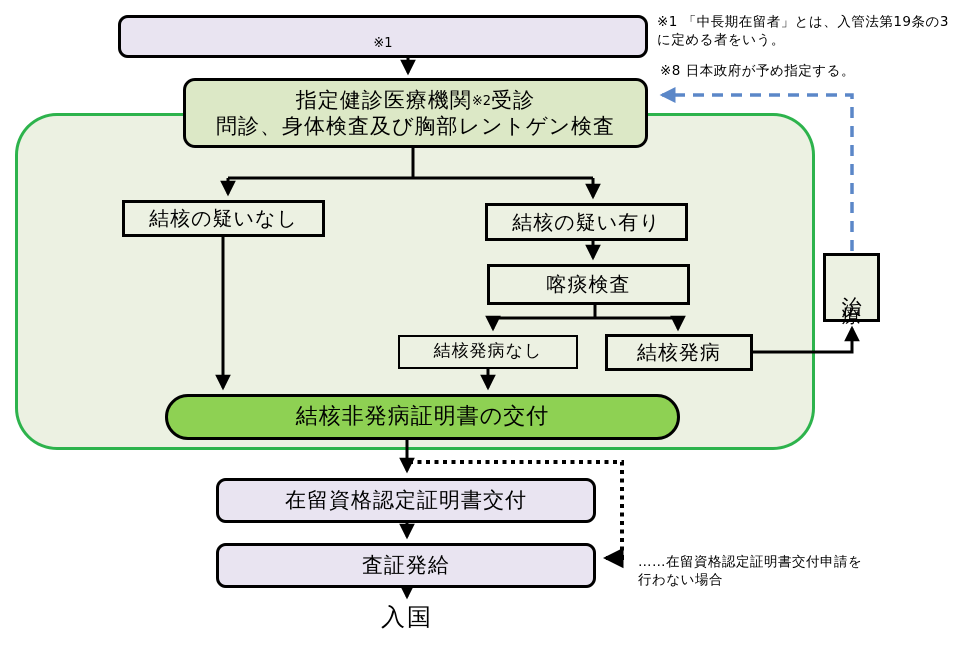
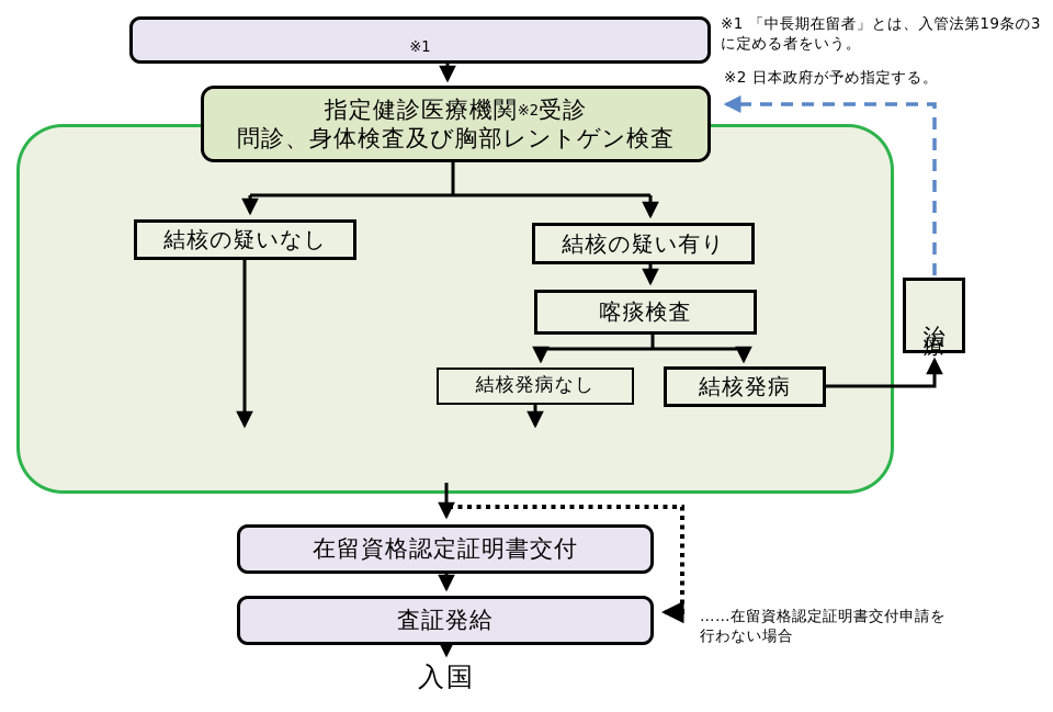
  ※1
  指定健診医療機関
  ※2
  受診
  問診、身体検査及び胸部レントゲン検査
  結核の疑いなし
  結核の疑い有り
  喀痰検査
  結核発病なし
  結核発病
- 結核非発病証明書の交付
  在留資格認定証明書交付
  査証発給
  入国
  ※1 「中長期在留者」とは、入管法第19条の3
  に定める者をいう。
- ※8 日本政府が予め指定する。
+ ※2 日本政府が予め指定する。
  ……在留資格認定証明書交付申請を
  行わない場合
